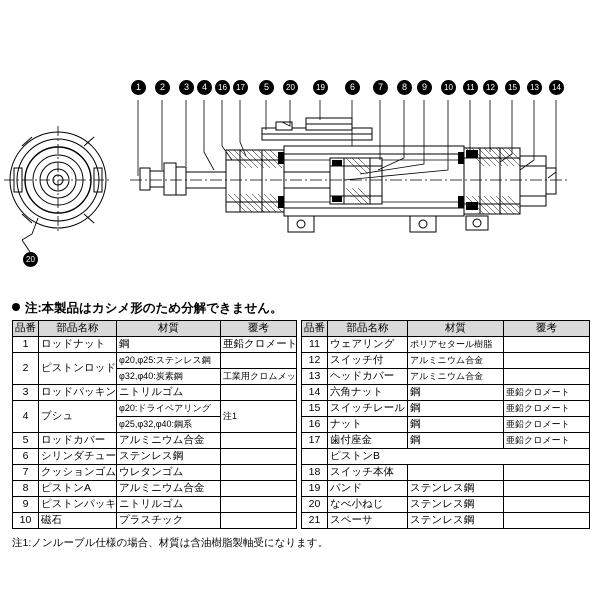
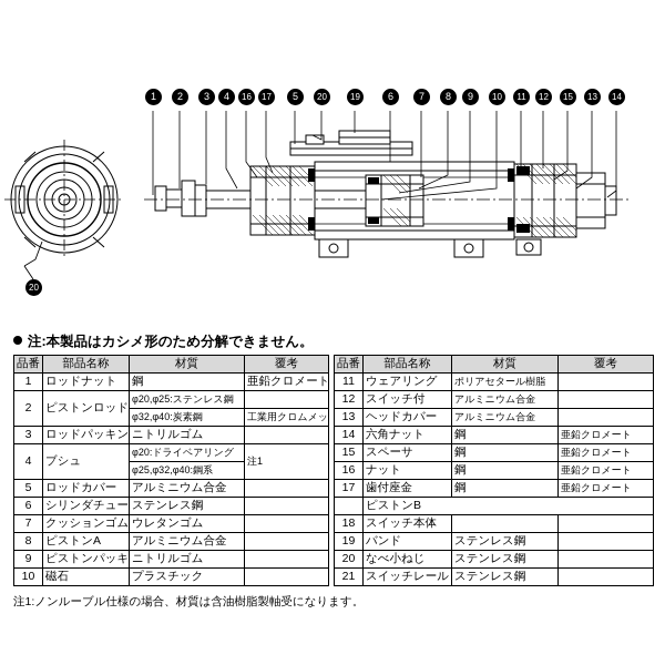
  1
  2
  3
  4
  16
  17
  5
  20
  19
  6
  7
  8
  9
  10
  11
  12
  15
  13
  14
  20
  注:本製品はカシメ形のため分解できません。
  品番	部品名称	材質	覆考
  1	ロッドナット	鋼	亜鉛クロメート
  2	ピストンロッド	φ20,φ25:ステンレス鋼
  φ32,φ40:炭素鋼	工業用クロムメッ
  3	ロッドパッキン	ニトリルゴム
  4	ブシュ	φ20:ドライベアリング	注1
  φ25,φ32,φ40:鋼系
  5	ロッドカバー	アルミニウム合金
  6	シリンダチュー	ステンレス鋼
  7	クッションゴム	ウレタンゴム
  8	ピストンA	アルミニウム合金
  9	ピストンパッキ	ニトリルゴム
  10	磁石	プラスチック
  品番	部品名称	材質	覆考
  11	ウェアリング	ポリアセタール樹脂
  12	スイッチ付	アルミニウム合金
  13	ヘッドカバー	アルミニウム合金
  14	六角ナット	鋼	亜鉛クロメート
- 15	スイッチレール	鋼	亜鉛クロメート
+ 15	スペーサ	鋼	亜鉛クロメート
  16	ナット	鋼	亜鉛クロメート
  17	歯付座金	鋼	亜鉛クロメート
  	ピストンB
  18	スイッチ本体
  19	バンド	ステンレス鋼
  20	なべ小ねじ	ステンレス鋼
- 21	スペーサ	ステンレス鋼
+ 21	スイッチレール	ステンレス鋼
  注1:ノンルーブル仕様の場合、材質は含油樹脂製軸受になります。
